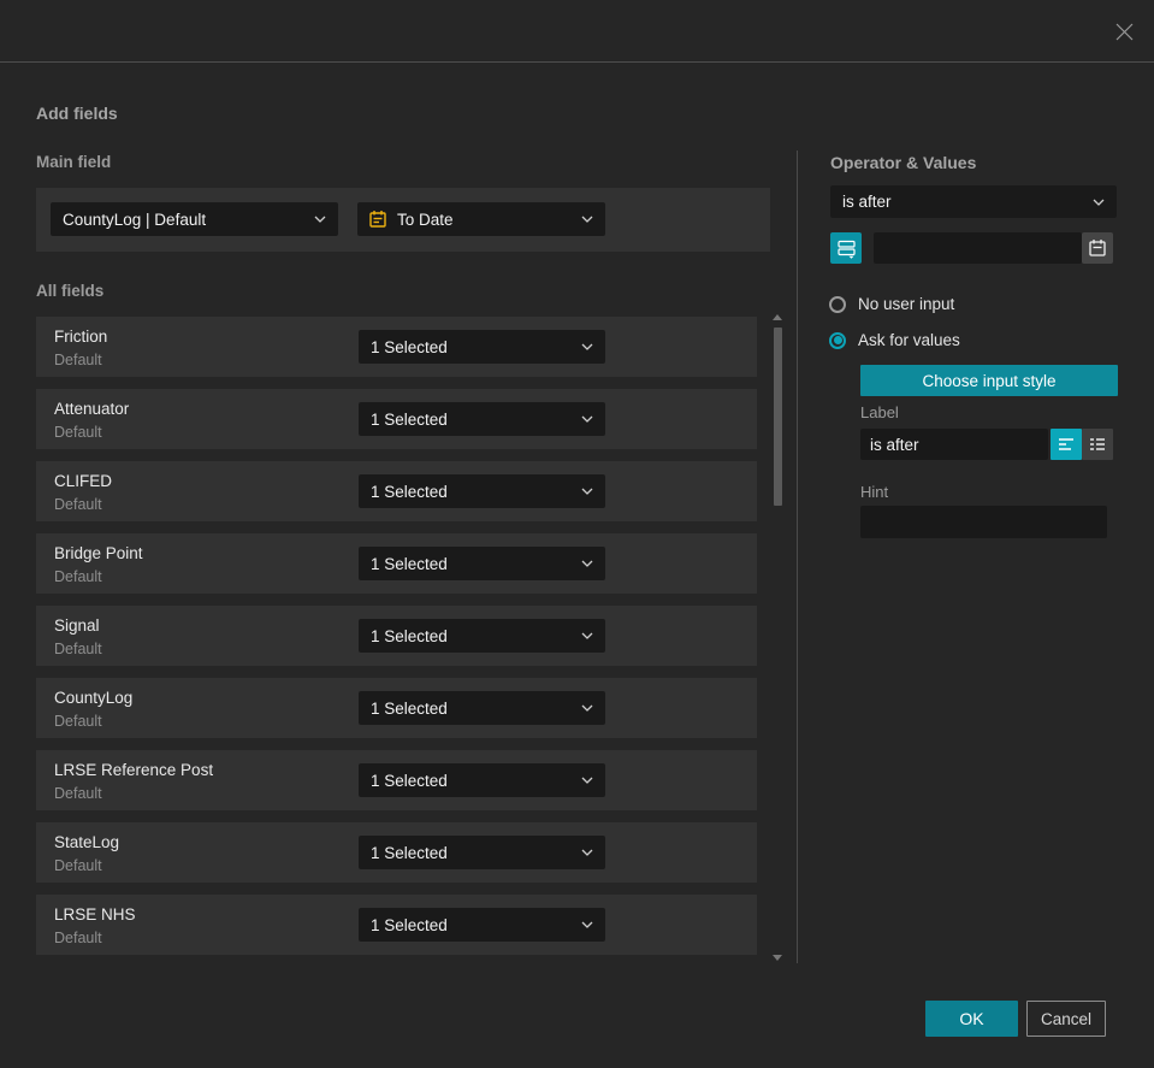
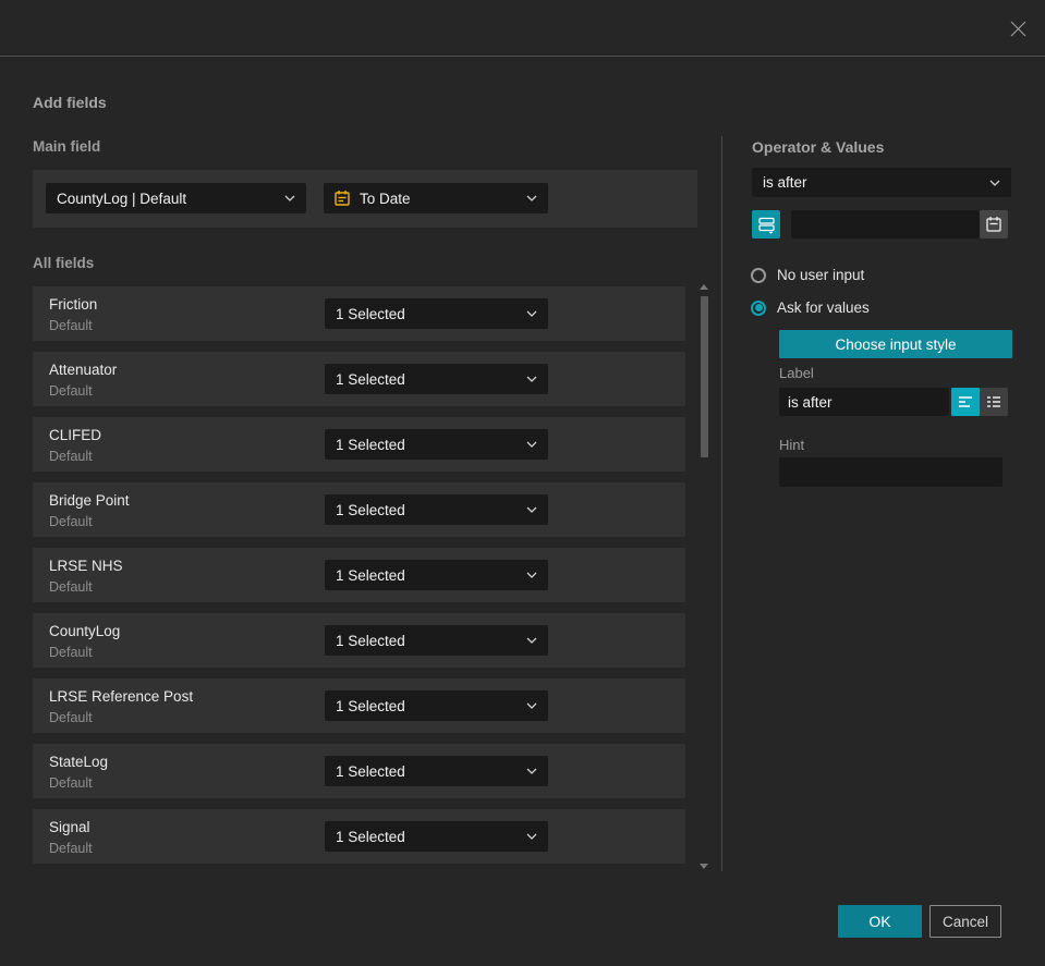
  Add fields
  Main field
  CountyLog | Default
  To Date
  All fields
  Friction
  Default
  1 Selected
  Attenuator
  Default
  1 Selected
  CLIFED
  Default
  1 Selected
  Bridge Point
  Default
  1 Selected
- Signal
+ LRSE NHS
  Default
  1 Selected
  CountyLog
  Default
  1 Selected
  LRSE Reference Post
  Default
  1 Selected
  StateLog
  Default
  1 Selected
- LRSE NHS
+ Signal
  Default
  1 Selected
  Operator & Values
  is after
  No user input
  Ask for values
  Choose input style
  Label
  is after
  Hint
  OK
  Cancel
